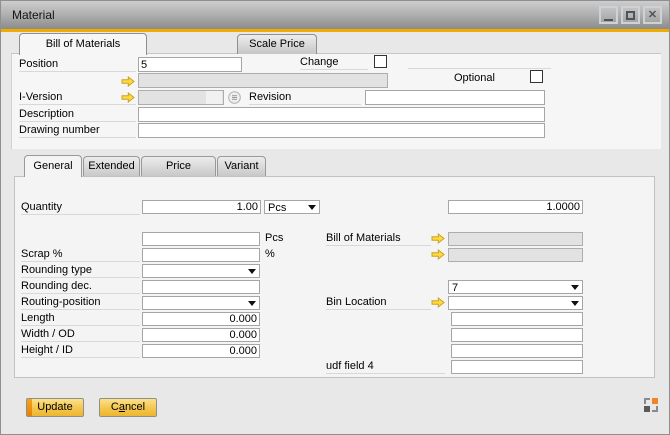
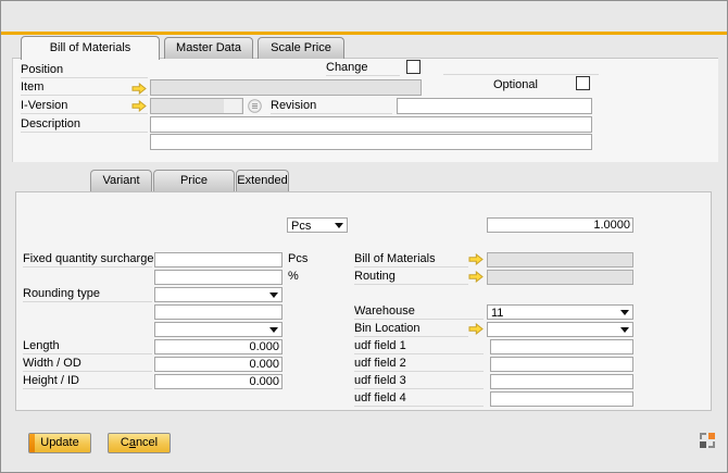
- Material
- ✕
  Bill of Materials
+ Master Data
  Scale Price
  Position
- 5
  Change
+ Item
  Optional
  I-Version
  Revision
  Description
- Drawing number
- General
- Extended
+ Variant
  Price
- Variant
+ Extended
- Quantity
- 1.00
  Pcs
+ Fixed quantity surcharge
  Pcs
- Scrap %
  %
  Rounding type
- Rounding dec.
- Routing-position
  Length
  0.000
  Width / OD
  0.000
  Height / ID
  0.000
  1.0000
  Bill of Materials
+ Routing
+ Warehouse
- 7
+ 11
  Bin Location
+ udf field 1
+ udf field 2
+ udf field 3
  udf field 4
  Update
  Cancel
